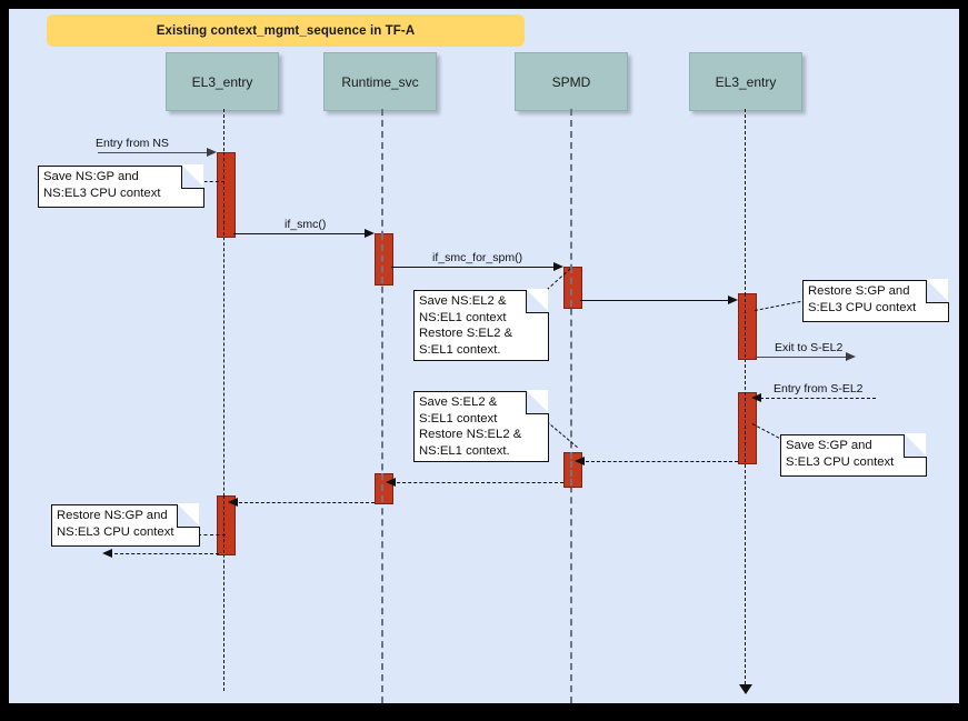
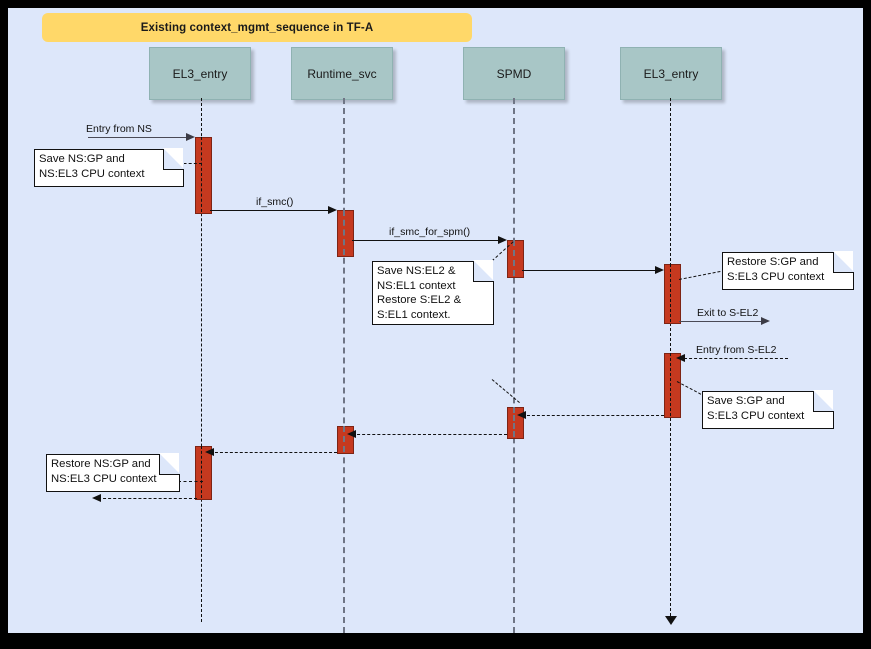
  Existing context_mgmt_sequence in TF-A
  EL3_entry
  Runtime_svc
  SPMD
  EL3_entry
  Entry from NS
  if_smc()
  if_smc_for_spm()
  Exit to S-EL2
  Entry from S-EL2
  Save NS:GP and
  NS:EL3 CPU context
  Save NS:EL2 &
  NS:EL1 context
  Restore S:EL2 &
  S:EL1 context.
  Restore S:GP and
  S:EL3 CPU context
- Save S:EL2 &
- S:EL1 context
- Restore NS:EL2 &
- NS:EL1 context.
  Save S:GP and
  S:EL3 CPU context
  Restore NS:GP and
  NS:EL3 CPU context
